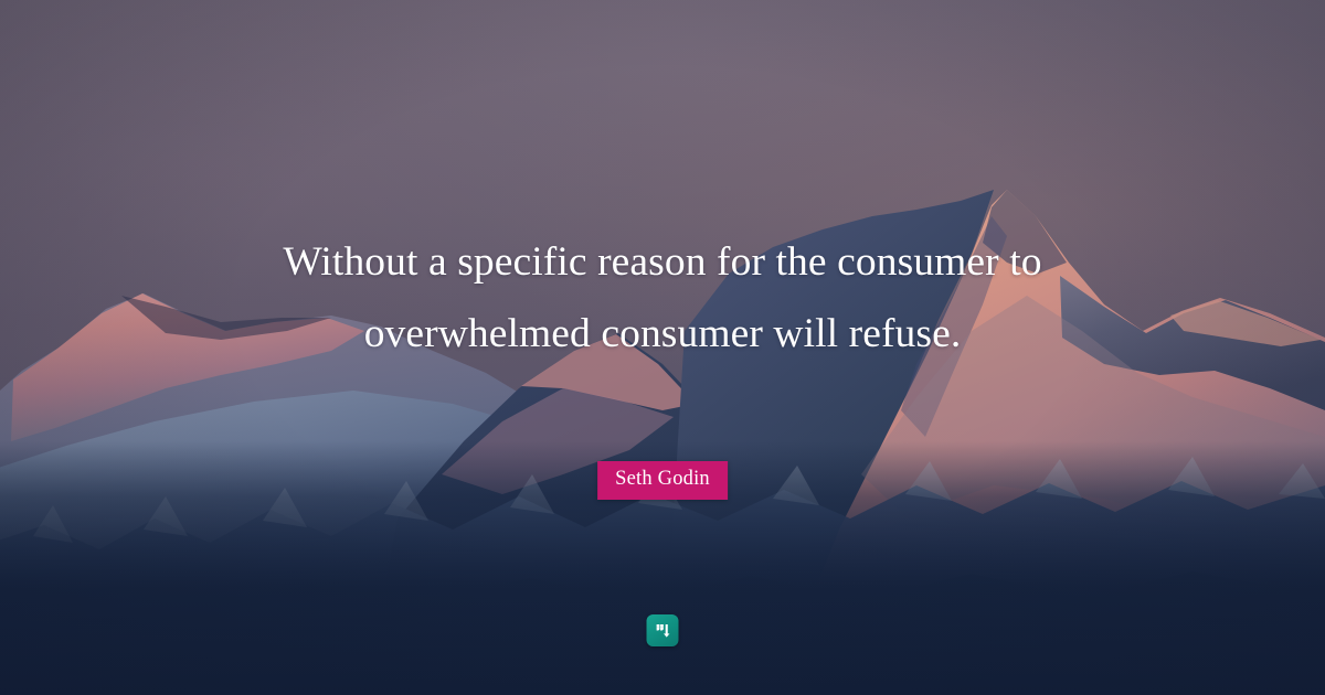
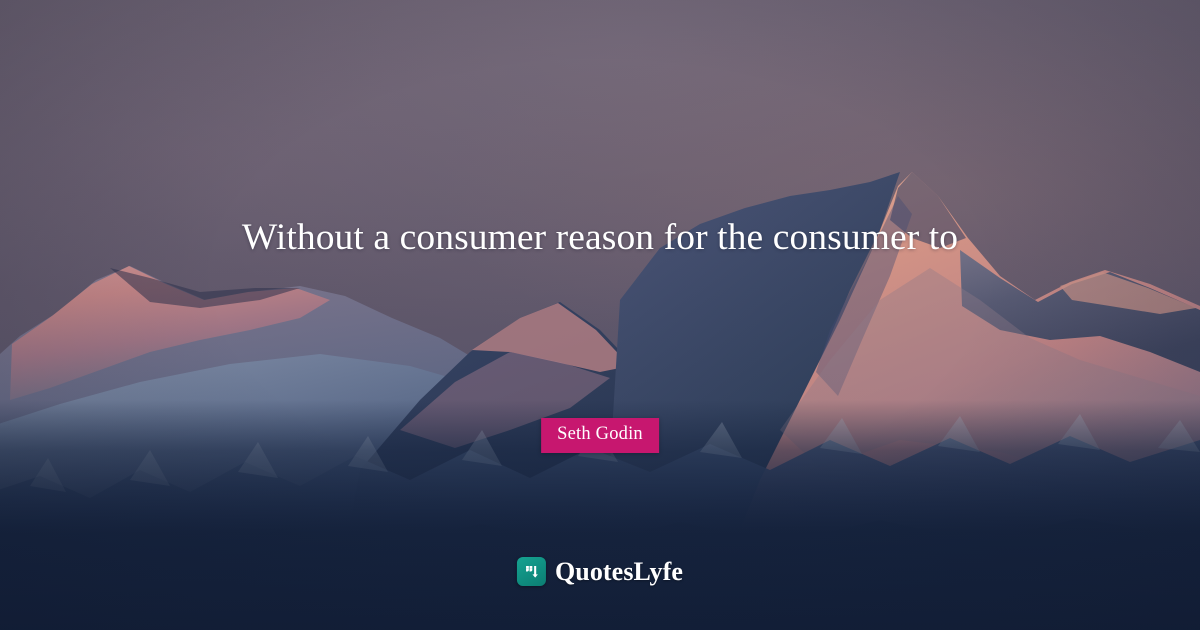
- Without a specific reason for the consumer to
+ Without a consumer reason for the consumer to
- overwhelmed consumer will refuse.
  Seth Godin
+ QuotesLyfe
